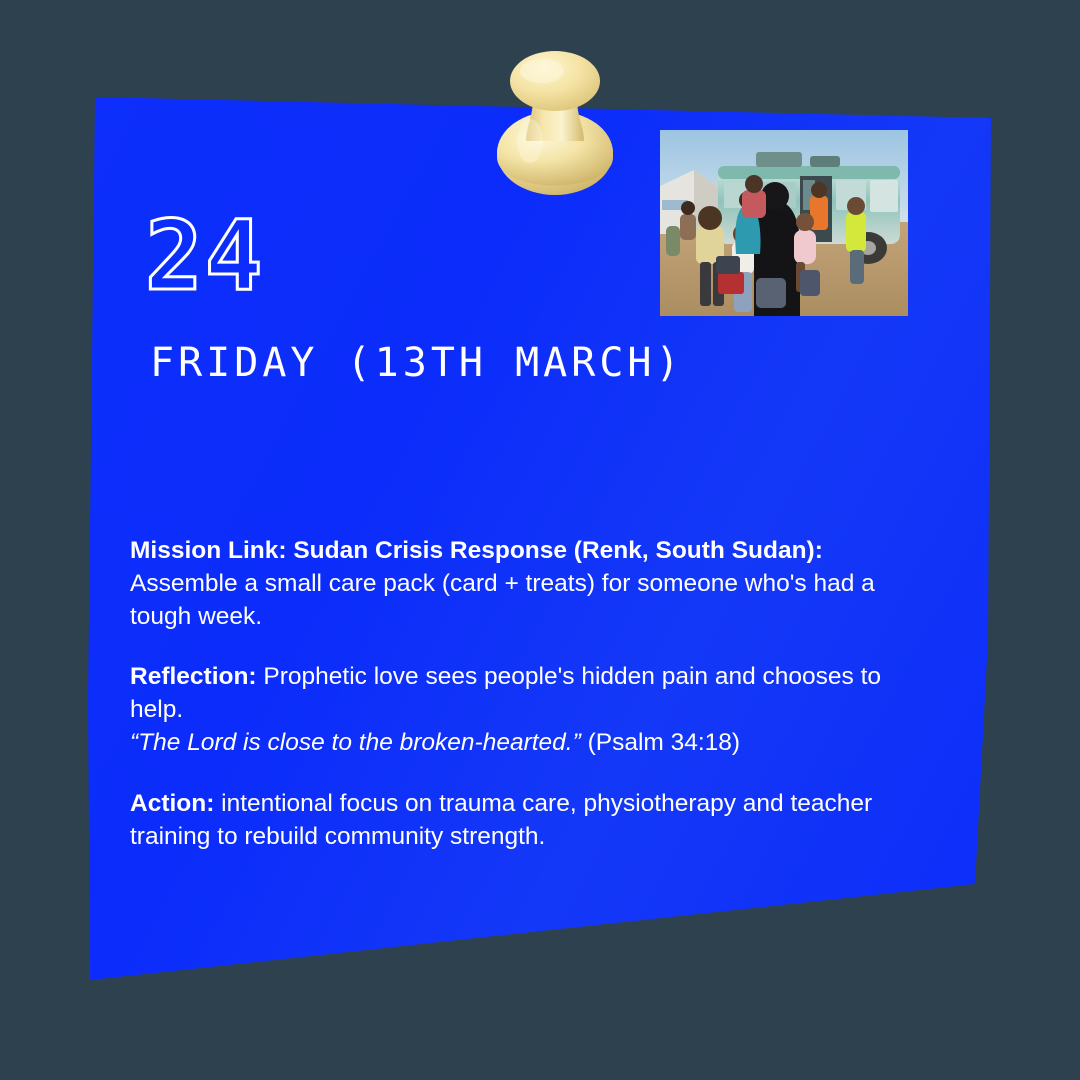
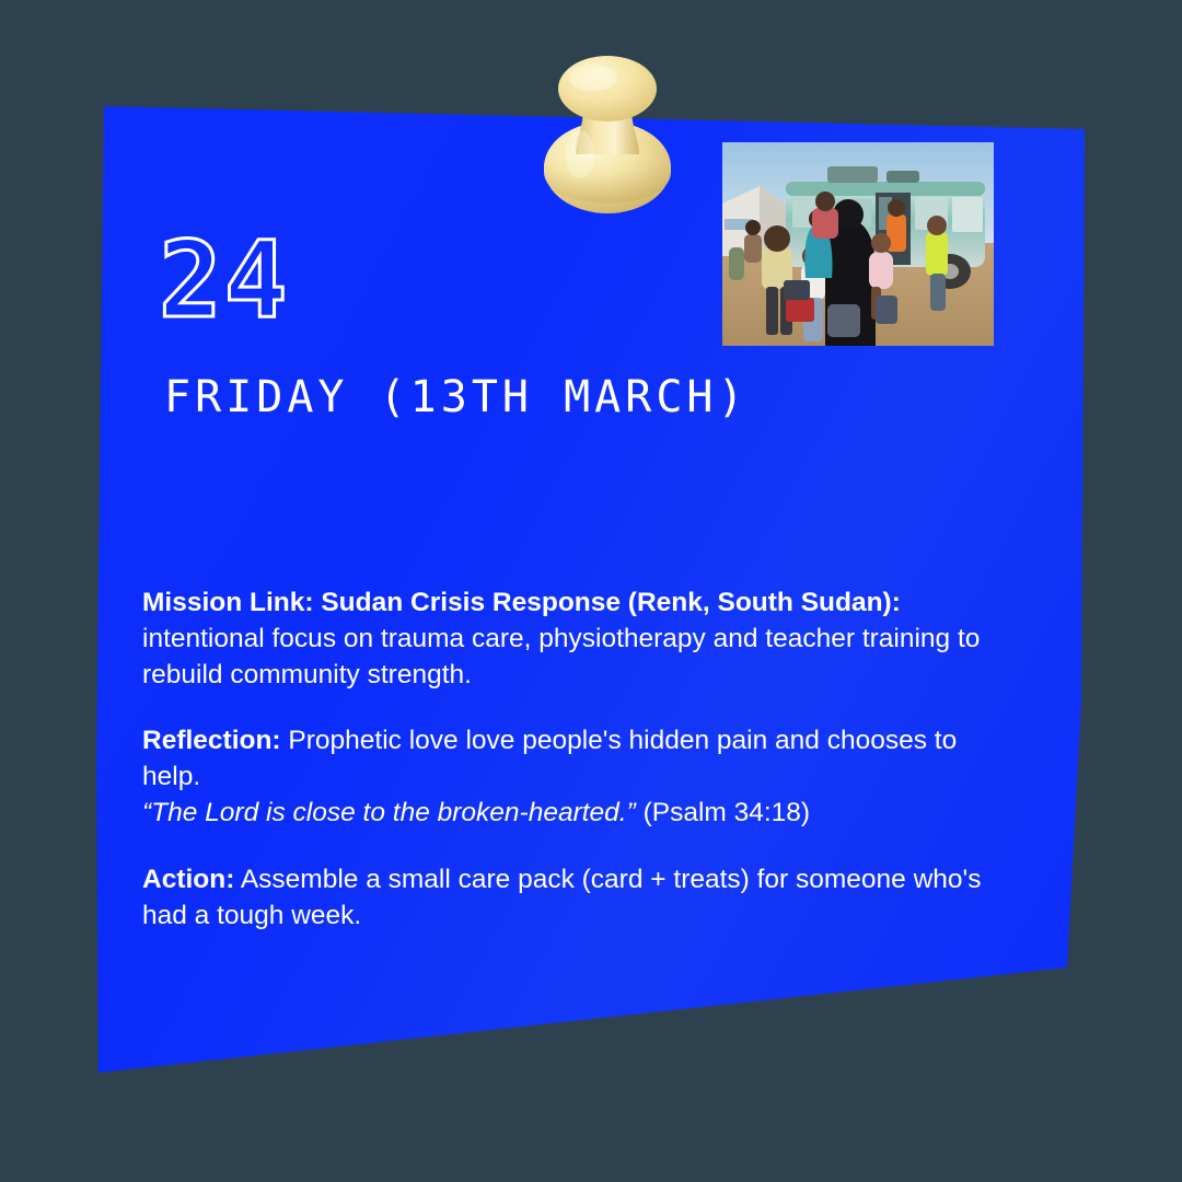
  24
  FRIDAY (13TH MARCH)
- Mission Link: Sudan Crisis Response (Renk, South Sudan): Assemble a small care pack (card + treats) for someone who's had a tough week.
+ Mission Link: Sudan Crisis Response (Renk, South Sudan): intentional focus on trauma care, physiotherapy and teacher training to rebuild community strength.
- Reflection: Prophetic love sees people's hidden pain and chooses to help.
+ Reflection: Prophetic love love people's hidden pain and chooses to help.
  “The Lord is close to the broken-hearted.” (Psalm 34:18)
- Action: intentional focus on trauma care, physiotherapy and teacher training to rebuild community strength.
+ Action: Assemble a small care pack (card + treats) for someone who's had a tough week.
